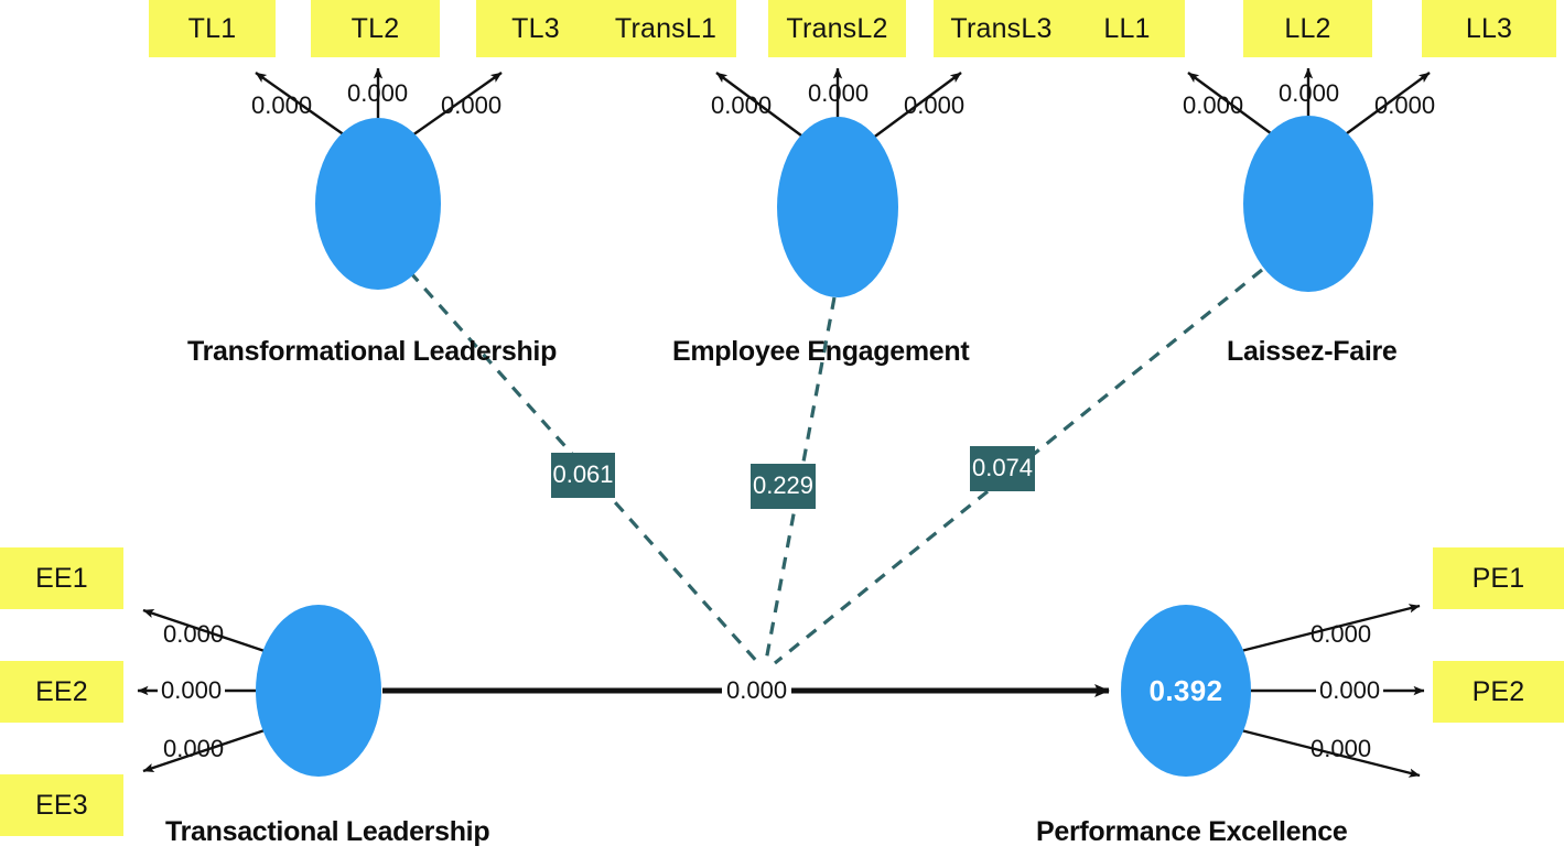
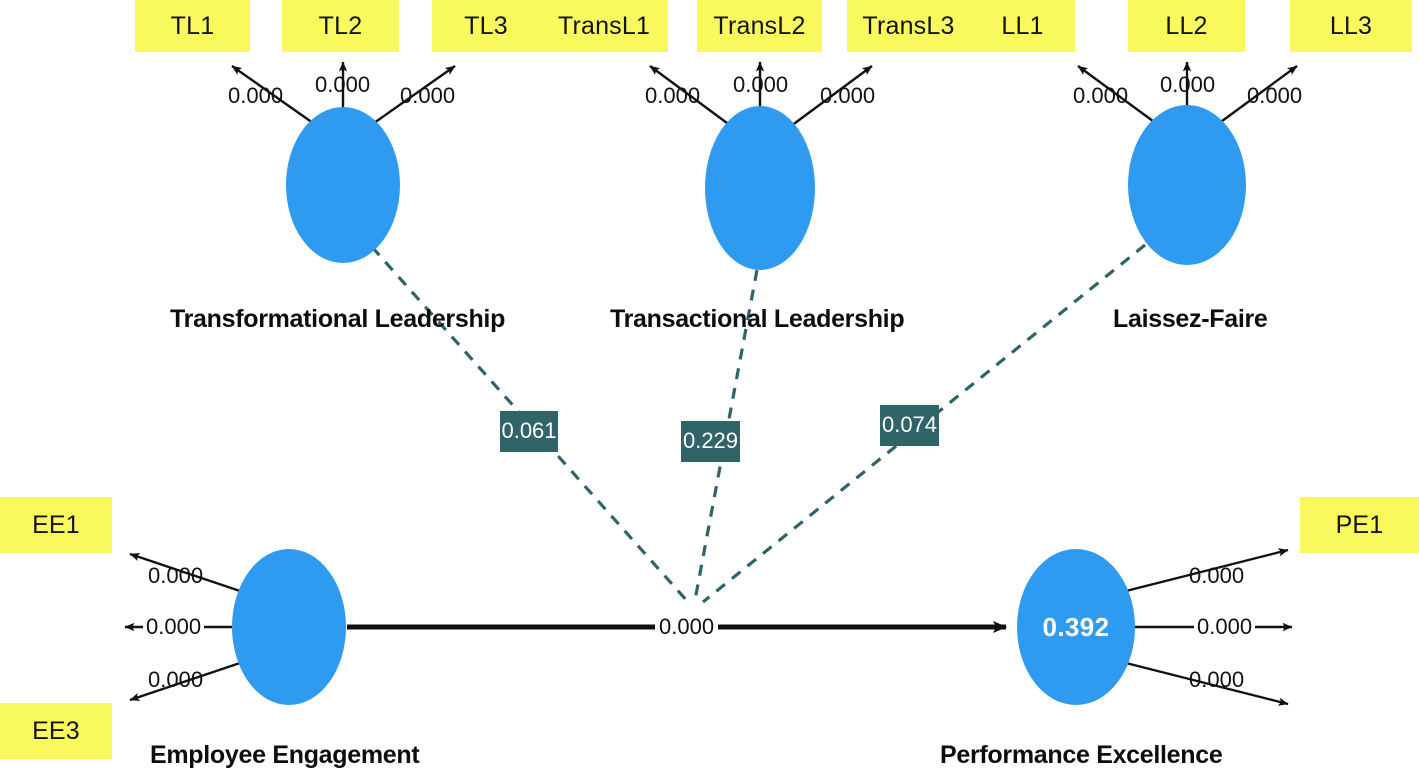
  TL1
  TL2
  TL3
  TransL1
  TransL2
  TransL3
  LL1
  LL2
  LL3
  EE1
- EE2
  EE3
  PE1
- PE2
  0.392
  Transformational Leadership
- Employee Engagement
+ Transactional Leadership
  Laissez-Faire
- Transactional Leadership
+ Employee Engagement
  Performance Excellence
  0.000
  0.000
  0.000
  0.000
  0.000
  0.000
  0.000
  0.000
  0.000
  0.000
  0.000
  0.000
  0.000
  0.000
  0.000
  0.061
  0.229
  0.074
  0.000
